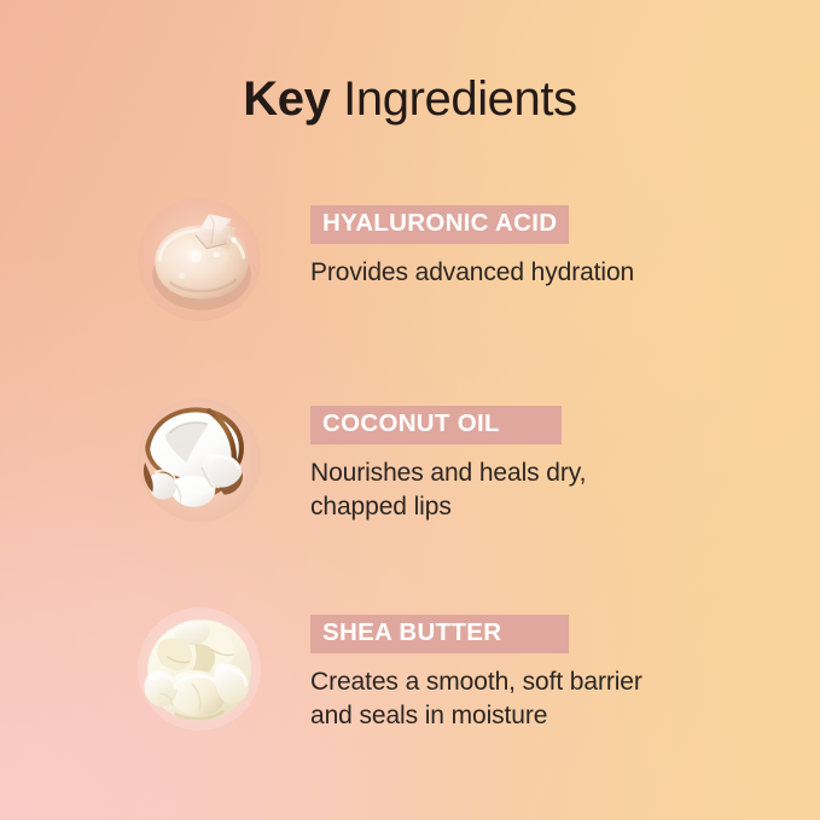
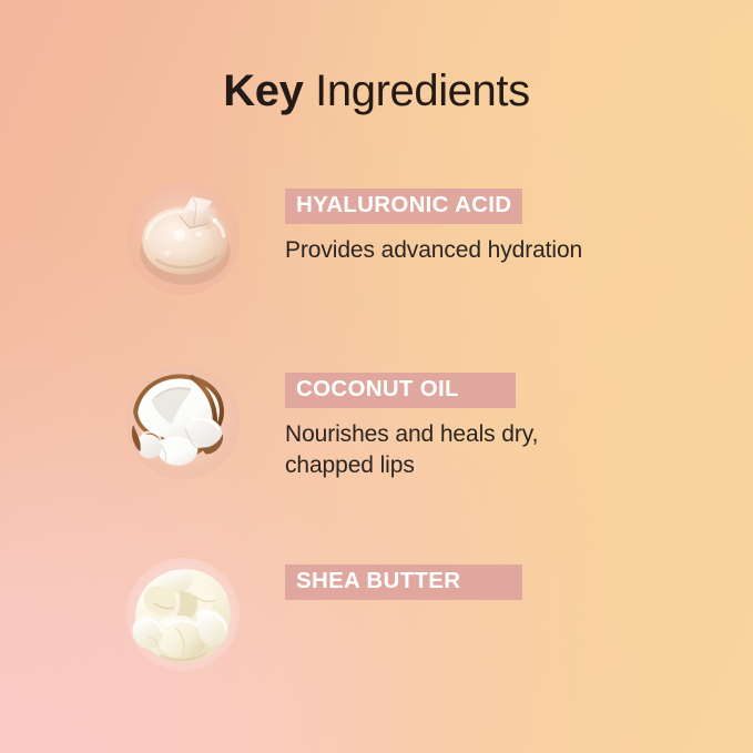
  Key Ingredients
  HYALURONIC ACID
  Provides advanced hydration
  COCONUT OIL
  Nourishes and heals dry,
  chapped lips
  SHEA BUTTER
- Creates a smooth, soft barrier
- and seals in moisture
